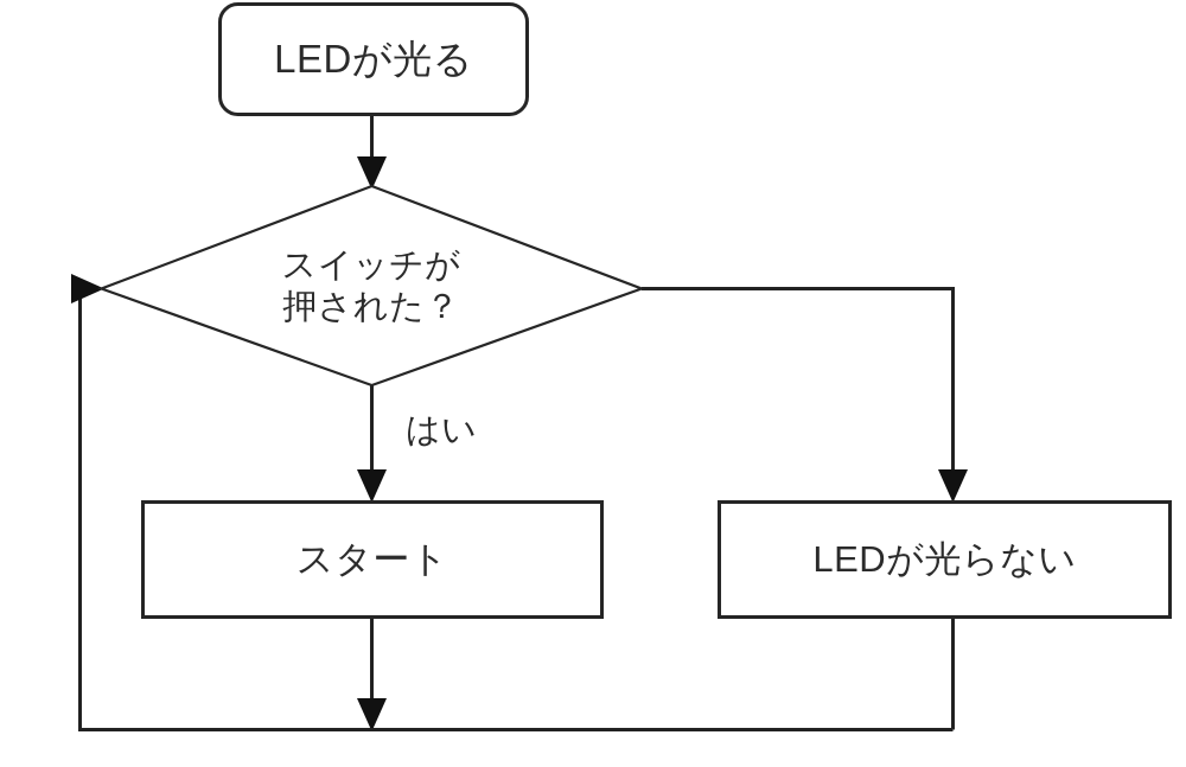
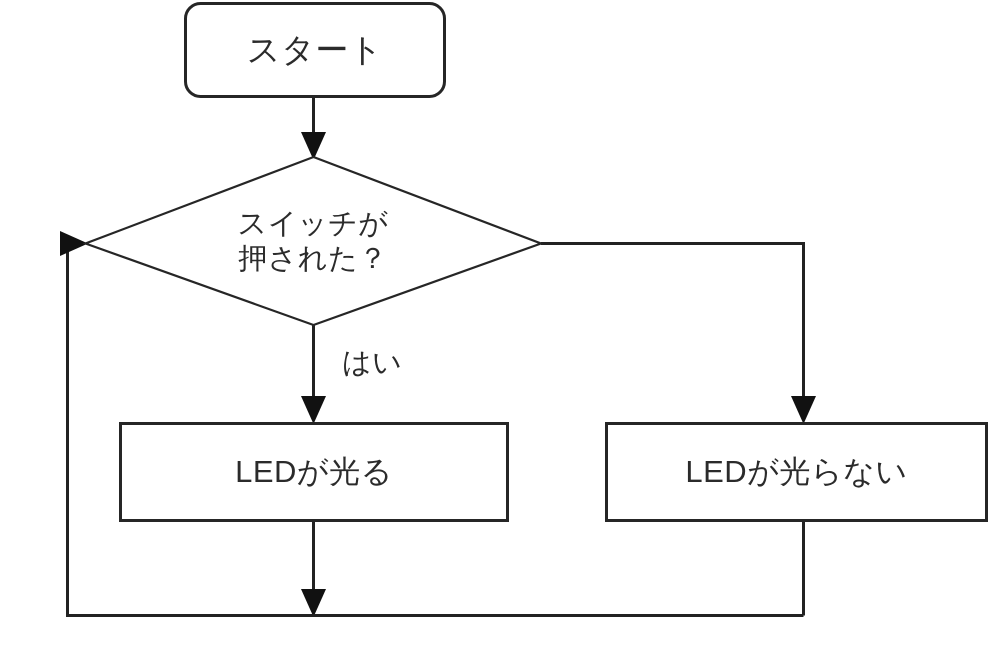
- LEDが光る
+ スタート
  スイッチが
  押された？
- スタート
+ LEDが光る
  LEDが光らない
  はい
